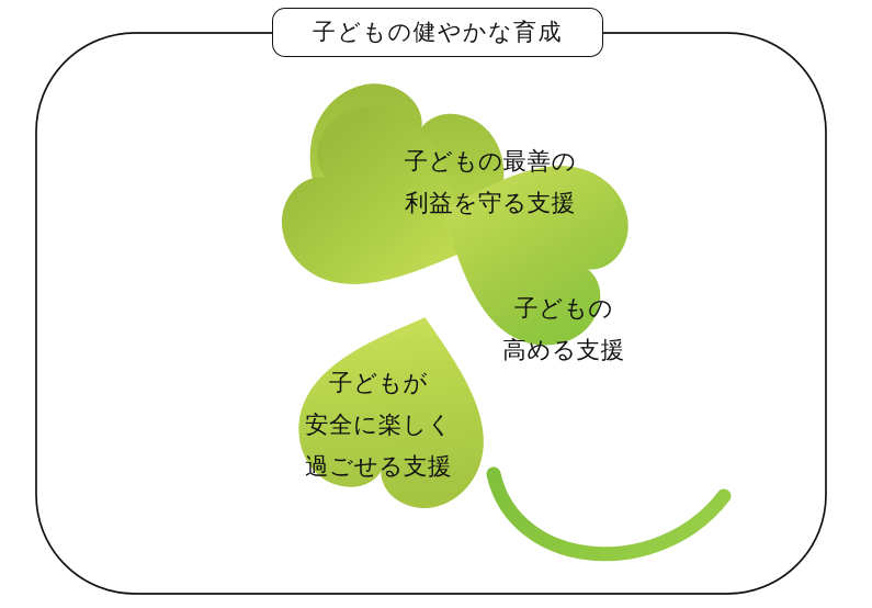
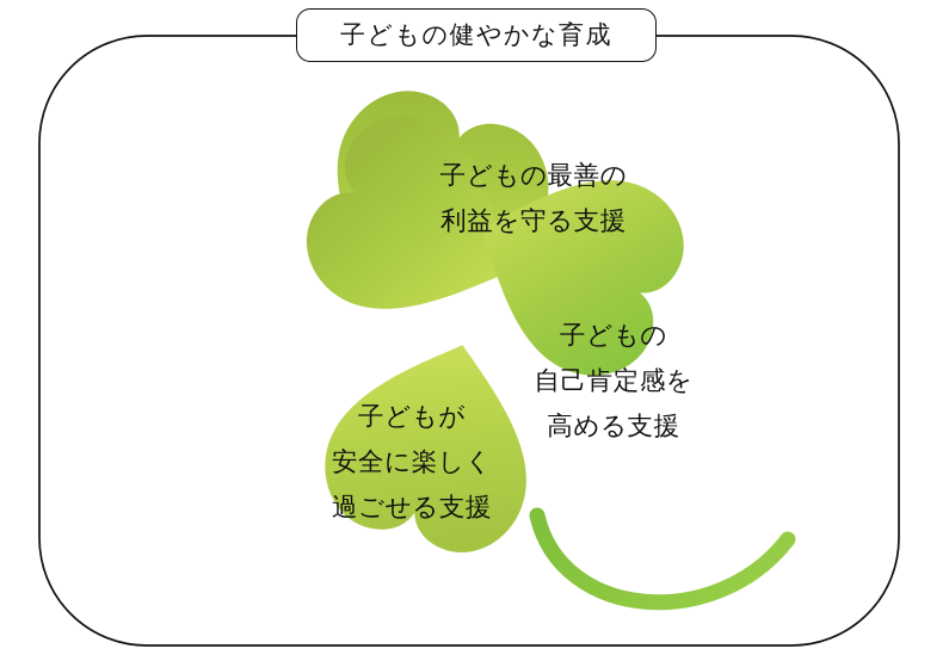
  子どもの健やかな育成
  子どもの最善の
  利益を守る支援
  子どもの
+ 自己肯定感を
  高める支援
  子どもが
  安全に楽しく
  過ごせる支援
